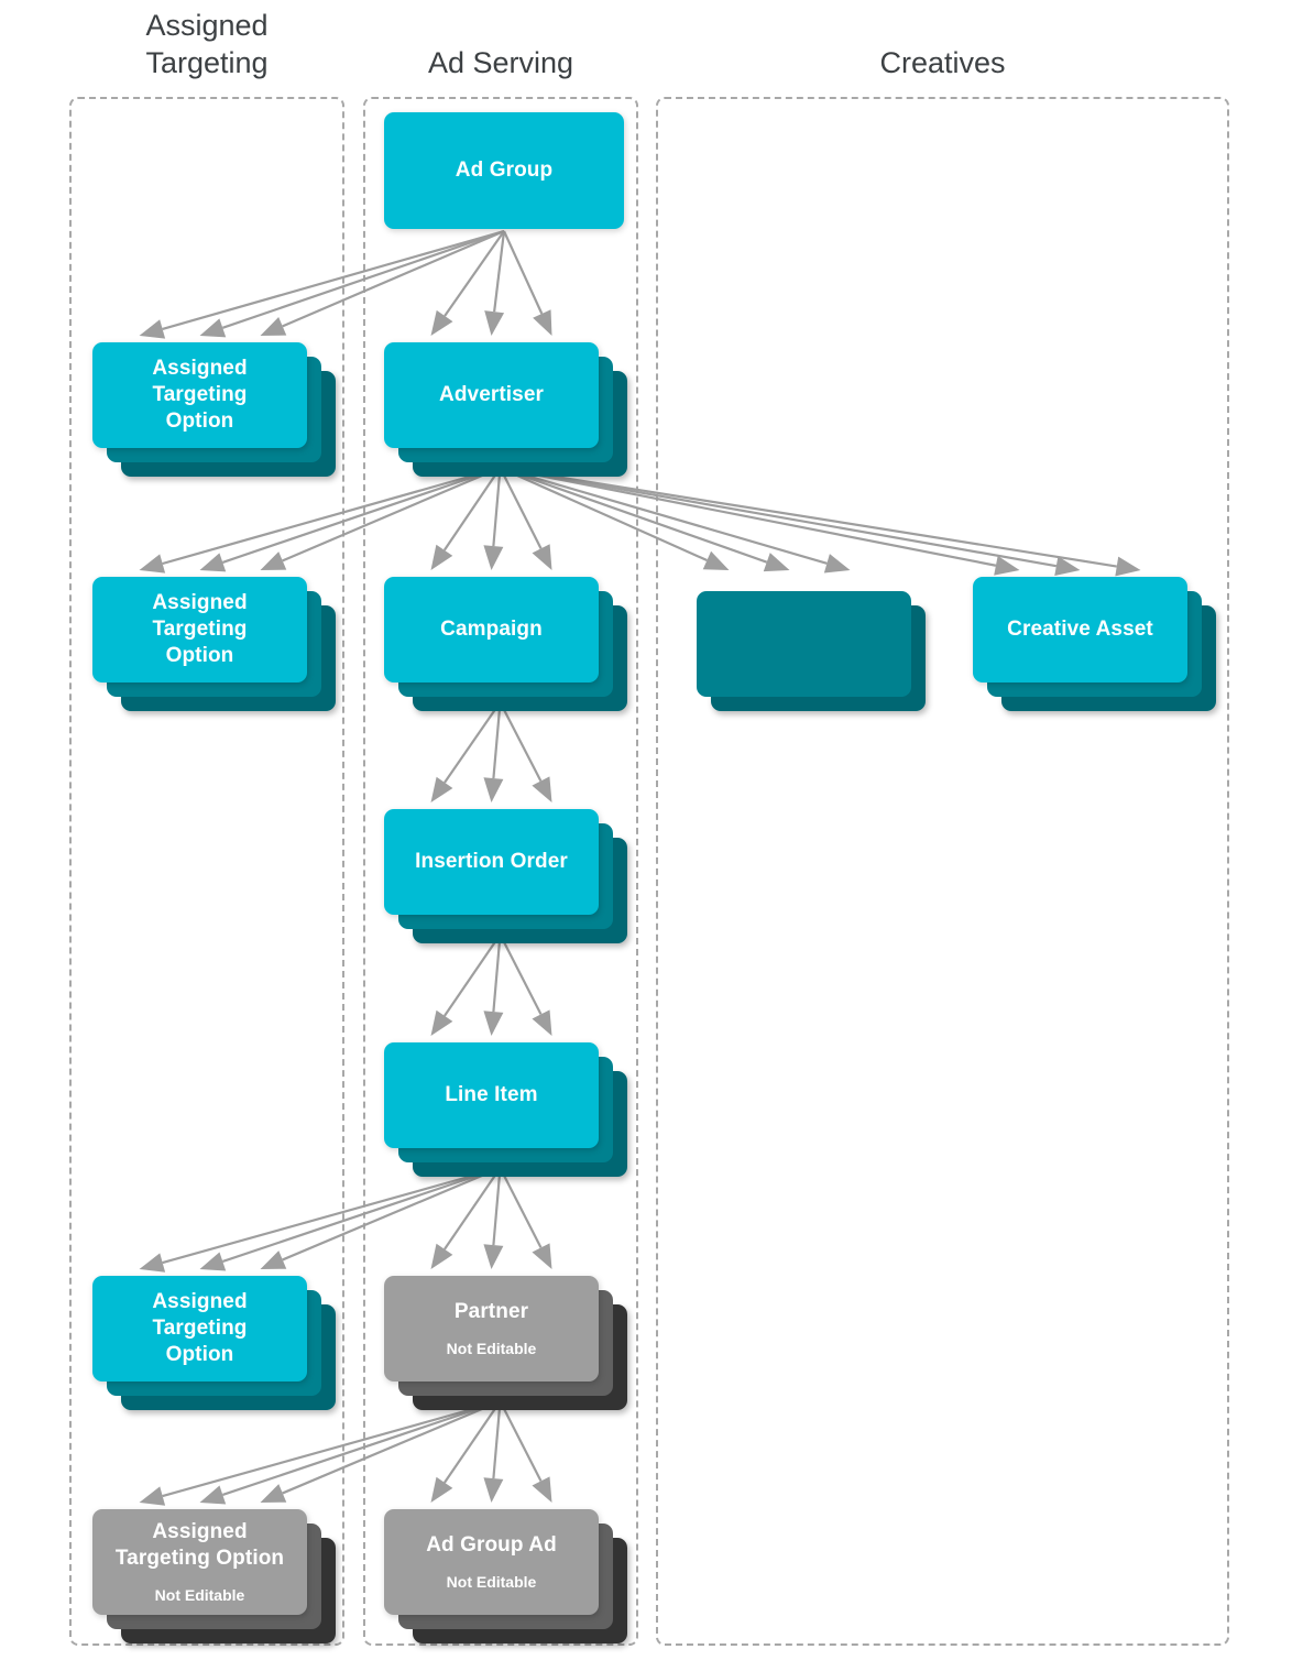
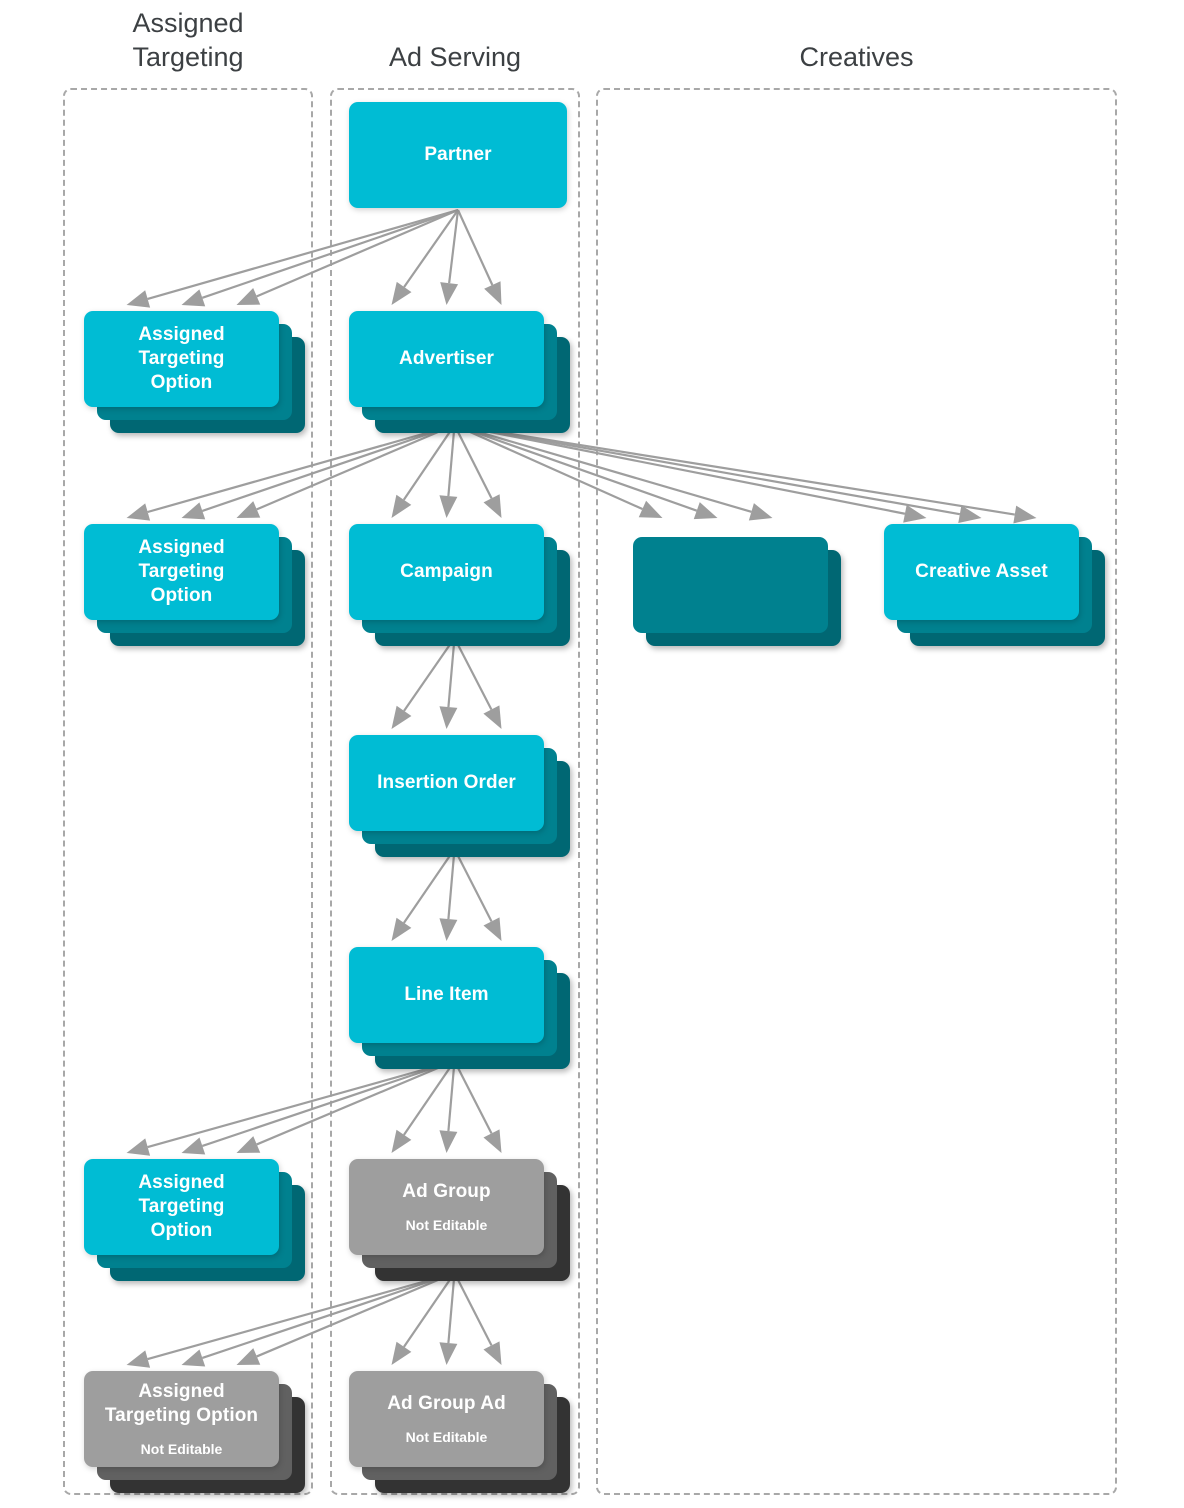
  Assigned
  Targeting
  Ad Serving
  Creatives
- Ad Group
+ Partner
  Assigned
  Targeting
  Option
  Advertiser
  Assigned
  Targeting
  Option
  Campaign
  Creative Asset
  Insertion Order
  Line Item
  Assigned
  Targeting
  Option
- Partner
+ Ad Group
  Not Editable
  Assigned
  Targeting Option
  Not Editable
  Ad Group Ad
  Not Editable
